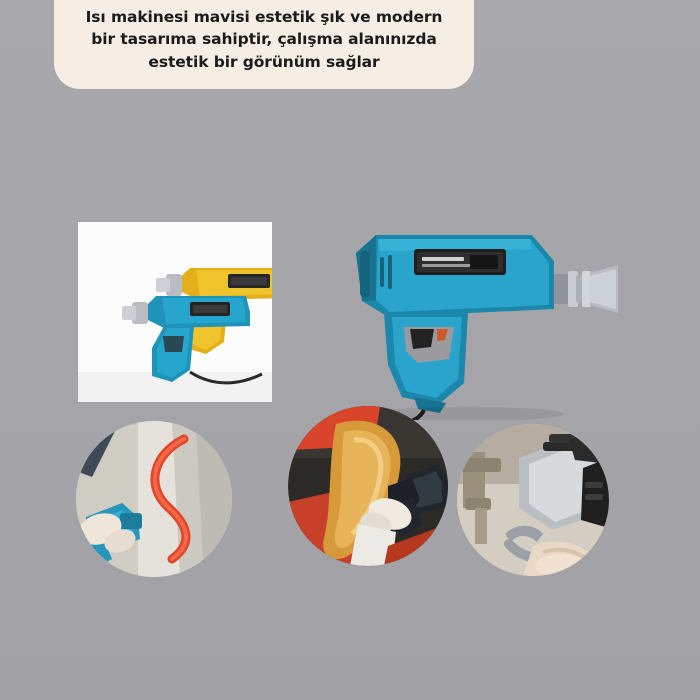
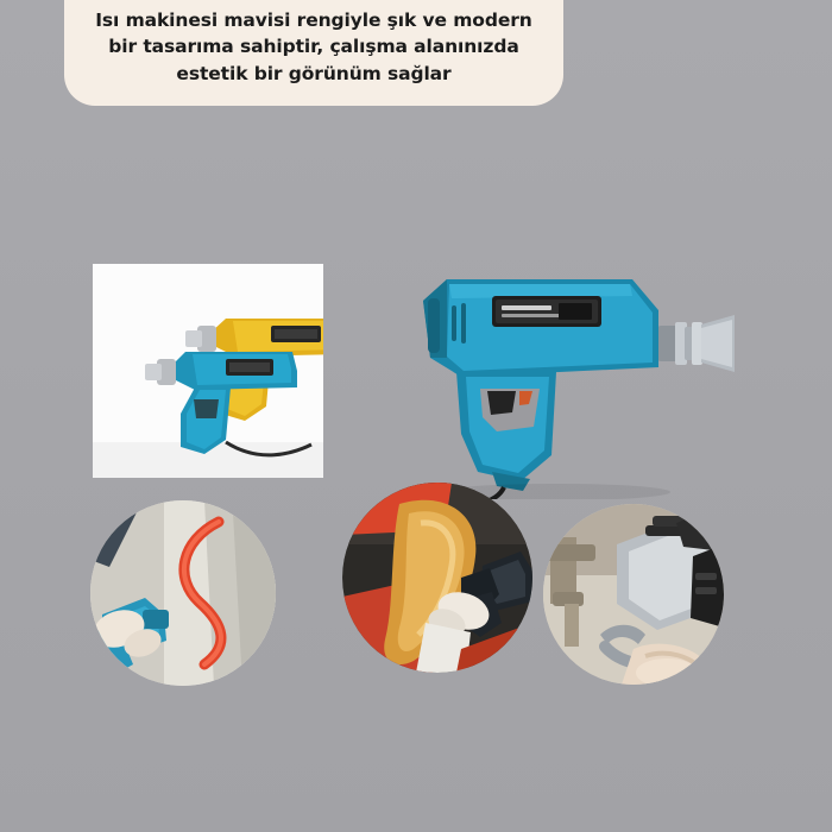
- Isı makinesi mavisi estetik şık ve modern bir tasarıma sahiptir, çalışma alanınızda estetik bir görünüm sağlar
+ Isı makinesi mavisi rengiyle şık ve modern bir tasarıma sahiptir, çalışma alanınızda estetik bir görünüm sağlar
